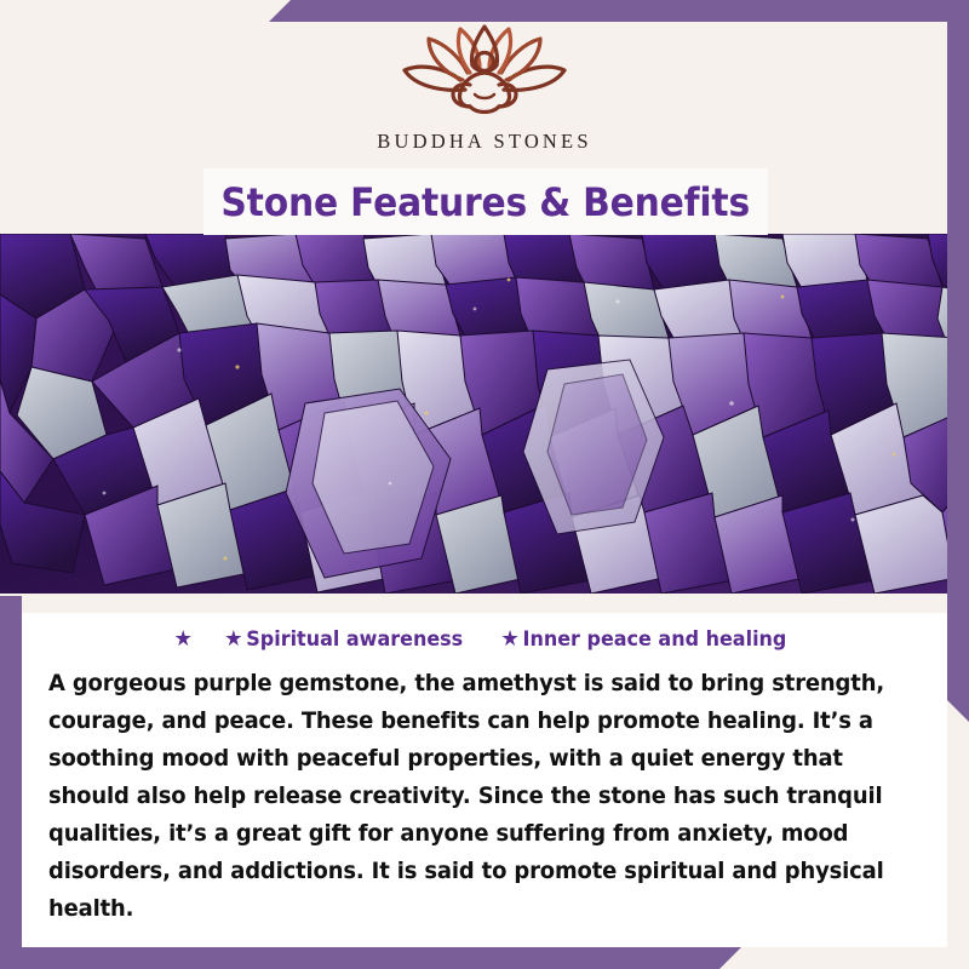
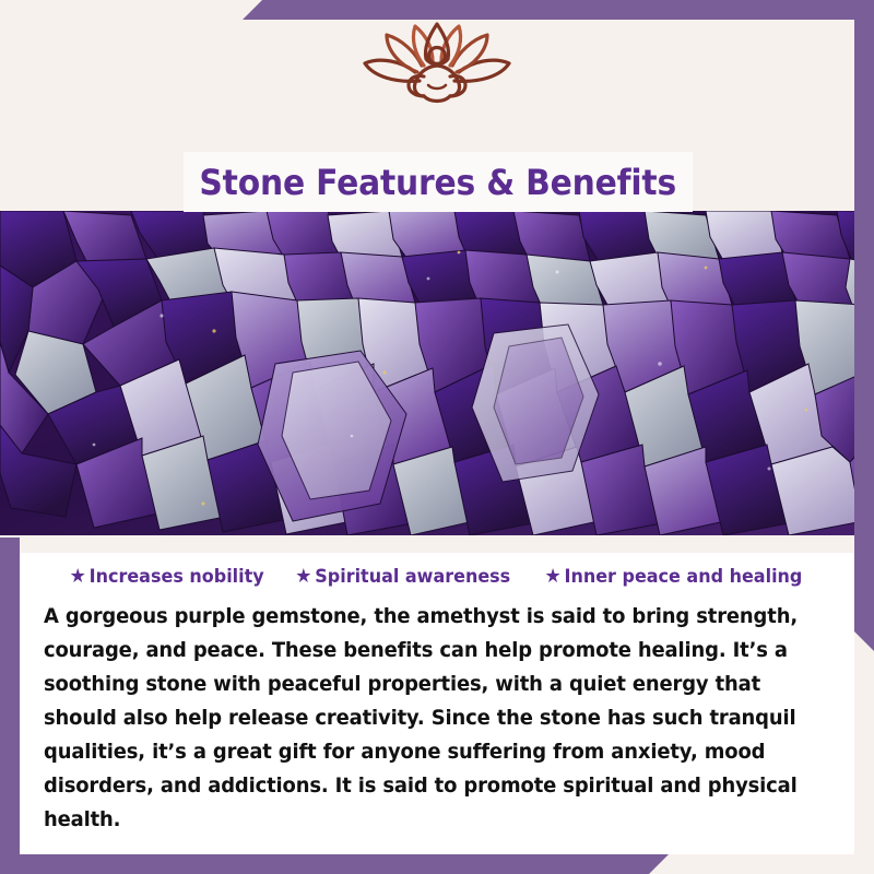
- BUDDHA STONES
  Stone Features & Benefits
  ★
+ Increases nobility
  ★
  Spiritual awareness
  ★
  Inner peace and healing
- A gorgeous purple gemstone, the amethyst is said to bring strength, courage, and peace. These benefits can help promote healing. It’s a soothing mood with peaceful properties, with a quiet energy that should also help release creativity. Since the stone has such tranquil qualities, it’s a great gift for anyone suffering from anxiety, mood disorders, and addictions. It is said to promote spiritual and physical health.
+ A gorgeous purple gemstone, the amethyst is said to bring strength, courage, and peace. These benefits can help promote healing. It’s a soothing stone with peaceful properties, with a quiet energy that should also help release creativity. Since the stone has such tranquil qualities, it’s a great gift for anyone suffering from anxiety, mood disorders, and addictions. It is said to promote spiritual and physical health.
